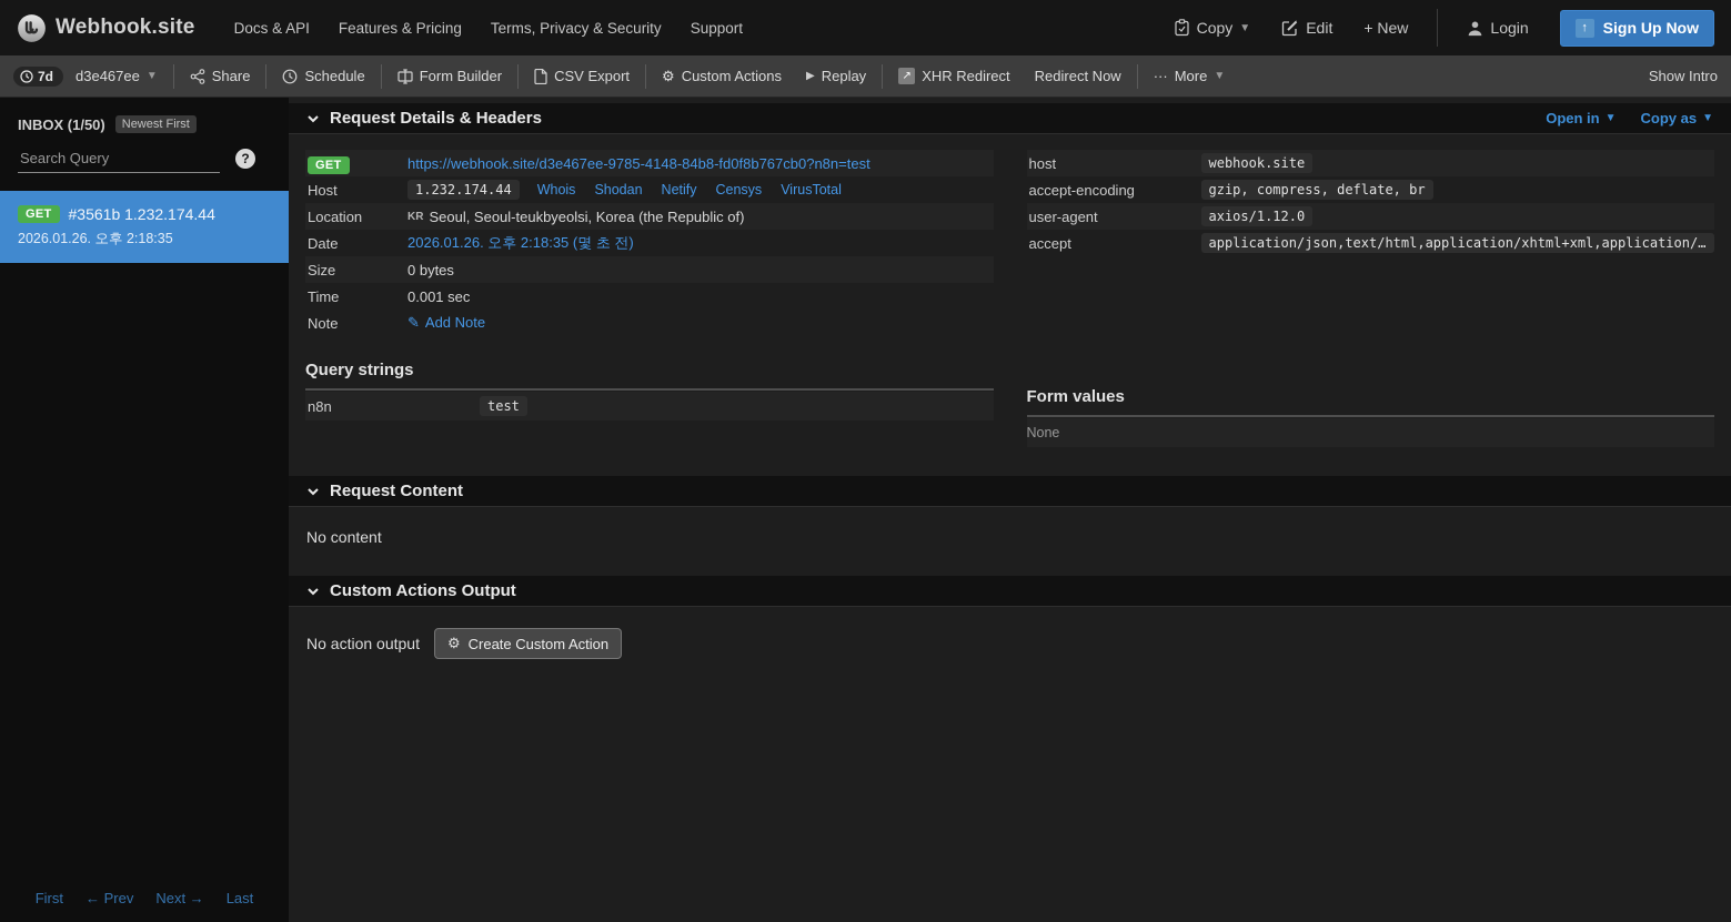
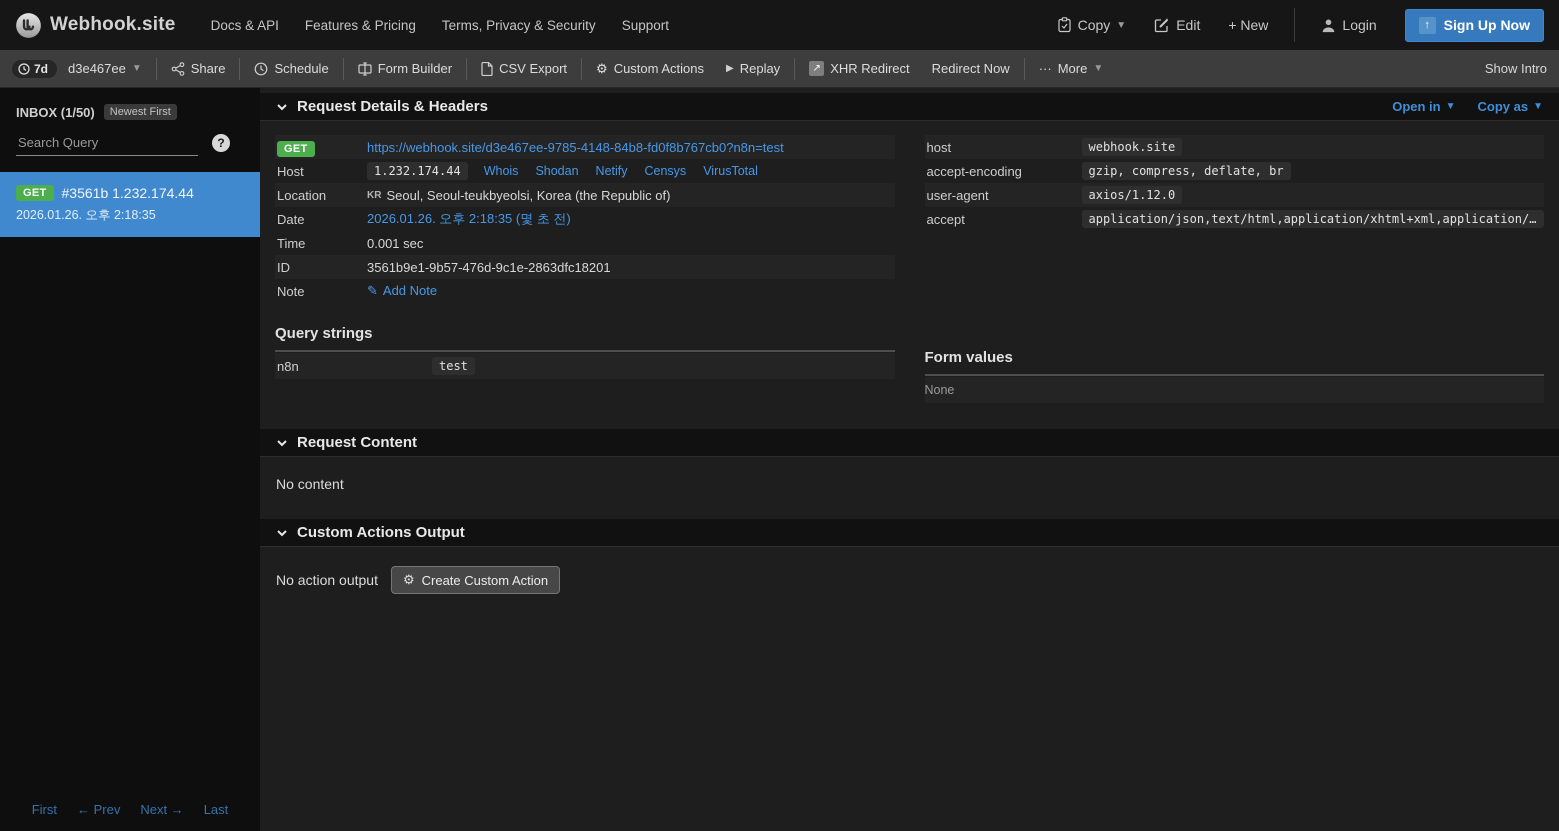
  Webhook.site
  Docs & API
  Features & Pricing
  Terms, Privacy & Security
  Support
  Copy
  ▼
  Edit
  + New
  Login
  ↑
  Sign Up Now
  7d
  d3e467ee
  ▼
  Share
  Schedule
  Form Builder
  CSV Export
  ⚙
  Custom Actions
  ▶
  Replay
  ↗
  XHR Redirect
  Redirect Now
  ···
  More
  ▼
  Show Intro
  INBOX (1/50)
  Newest First
  Search Query
  ?
  GET
  #3561b 1.232.174.44
  2026.01.26. 오후 2:18:35
  First
  ← Prev
  Next →
  Last
  Request Details & Headers
  Open in
  ▼
  Copy as
  ▼
  GET
  https://webhook.site/d3e467ee-9785-4148-84b8-fd0f8b767cb0?n8n=test
  Host
  1.232.174.44
  Whois
  Shodan
  Netify
  Censys
  VirusTotal
  Location
  KR
  Seoul, Seoul-teukbyeolsi, Korea (the Republic of)
  Date
  2026.01.26. 오후 2:18:35 (몇 초 전)
- Size
- 0 bytes
  Time
  0.001 sec
+ ID
+ 3561b9e1-9b57-476d-9c1e-2863dfc18201
  Note
  ✎ Add Note
  Query strings
  n8n
  test
  host
  webhook.site
  accept-encoding
  gzip, compress, deflate, br
  user-agent
  axios/1.12.0
  accept
  application/json,text/html,application/xhtml+xml,application/xm
  Form values
  None
  Request Content
  No content
  Custom Actions Output
  No action output
  ⚙
  Create Custom Action
